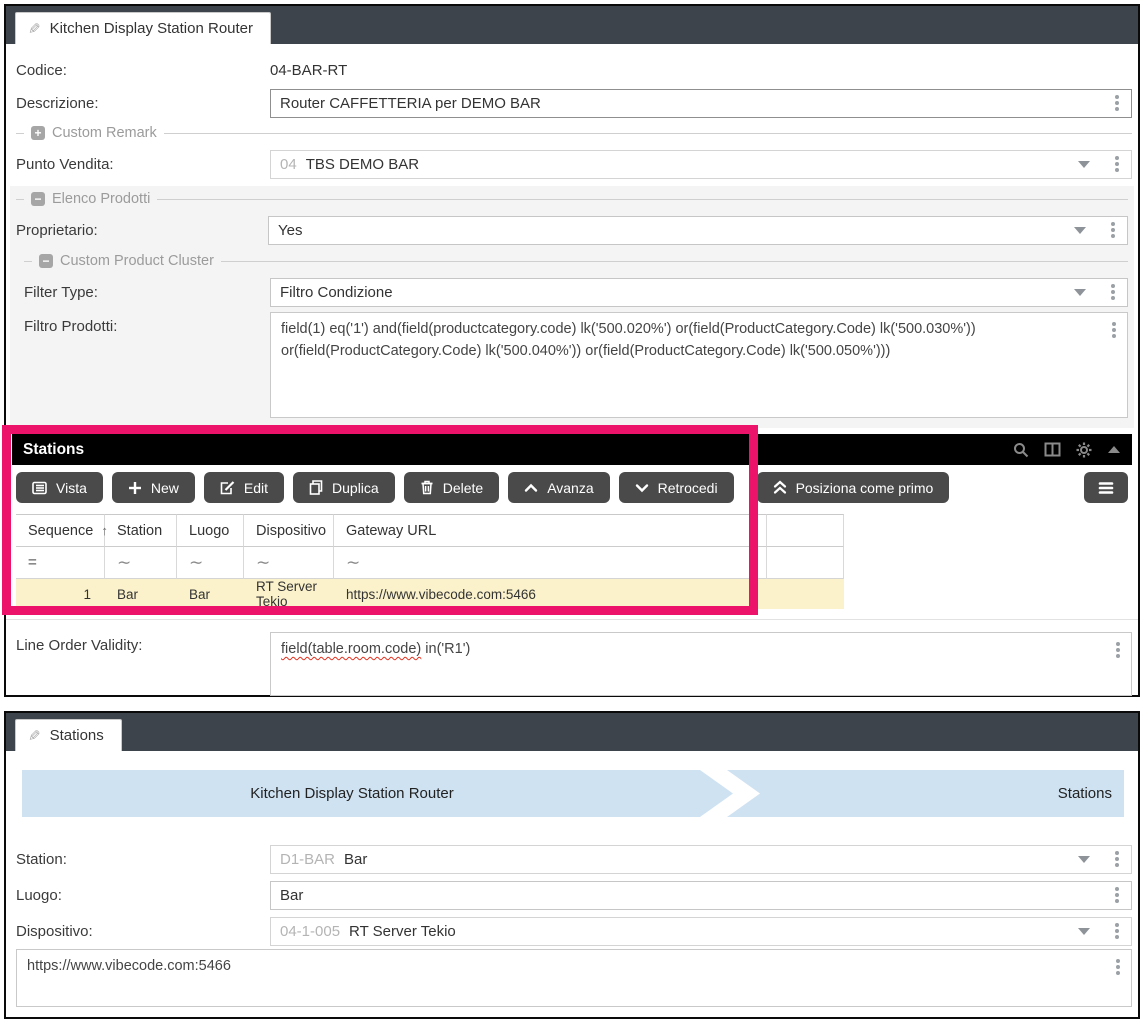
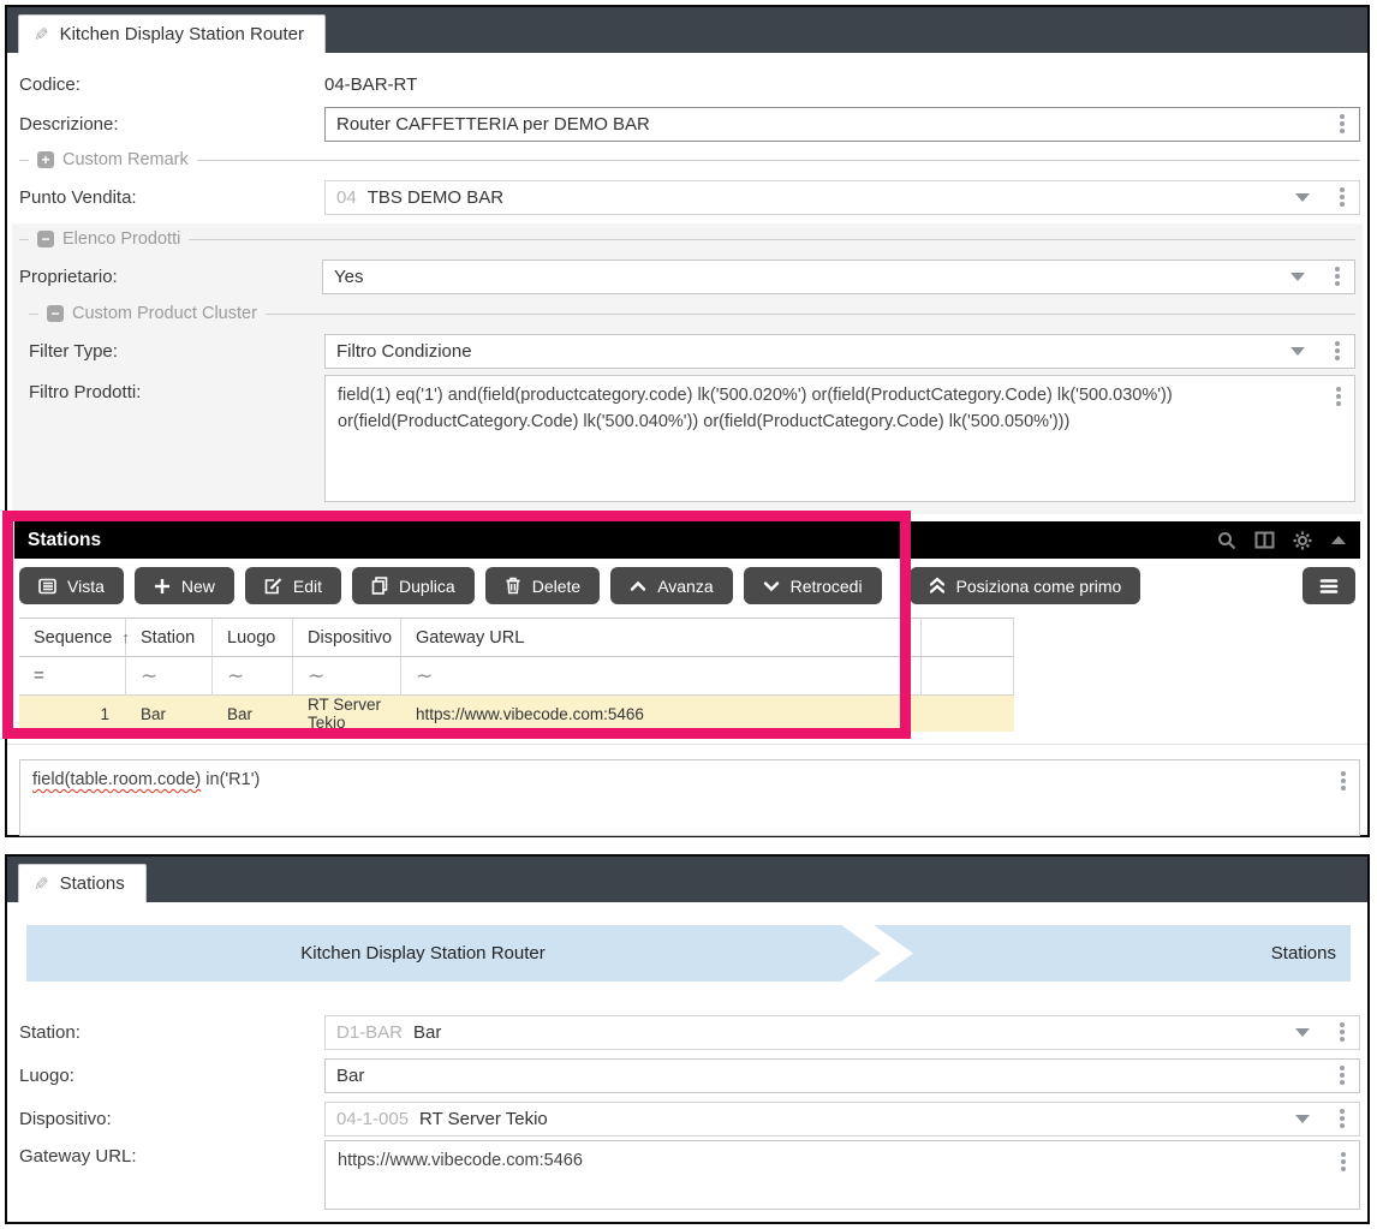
  Kitchen Display Station Router
  Codice:
  04-BAR-RT
  Descrizione:
  Router CAFFETTERIA per DEMO BAR
  +
  Custom Remark
  Punto Vendita:
  04
  TBS DEMO BAR
  −
  Elenco Prodotti
  Proprietario:
  Yes
  −
  Custom Product Cluster
  Filter Type:
  Filtro Condizione
  Filtro Prodotti:
  field(1) eq('1') and(field(productcategory.code) lk('500.020%') or(field(ProductCategory.Code) lk('500.030%')) or(field(ProductCategory.Code) lk('500.040%')) or(field(ProductCategory.Code) lk('500.050%')))
  Stations
  Vista
  New
  Edit
  Duplica
  Delete
  Avanza
  Retrocedi
  Posiziona come primo
  Sequence
  ↑
  Station
  Luogo
  Dispositivo
  Gateway URL
  =
  ∼
  ∼
  ∼
  ∼
  1
  Bar
  Bar
  RT Server Tekio
  https://www.vibecode.com:5466
- Line Order Validity:
  field(table.room.code) in('R1')
  Stations
  Kitchen Display Station Router
  Stations
  Station:
  D1-BAR
  Bar
  Luogo:
  Bar
  Dispositivo:
  04-1-005
  RT Server Tekio
+ Gateway URL:
  https://www.vibecode.com:5466
